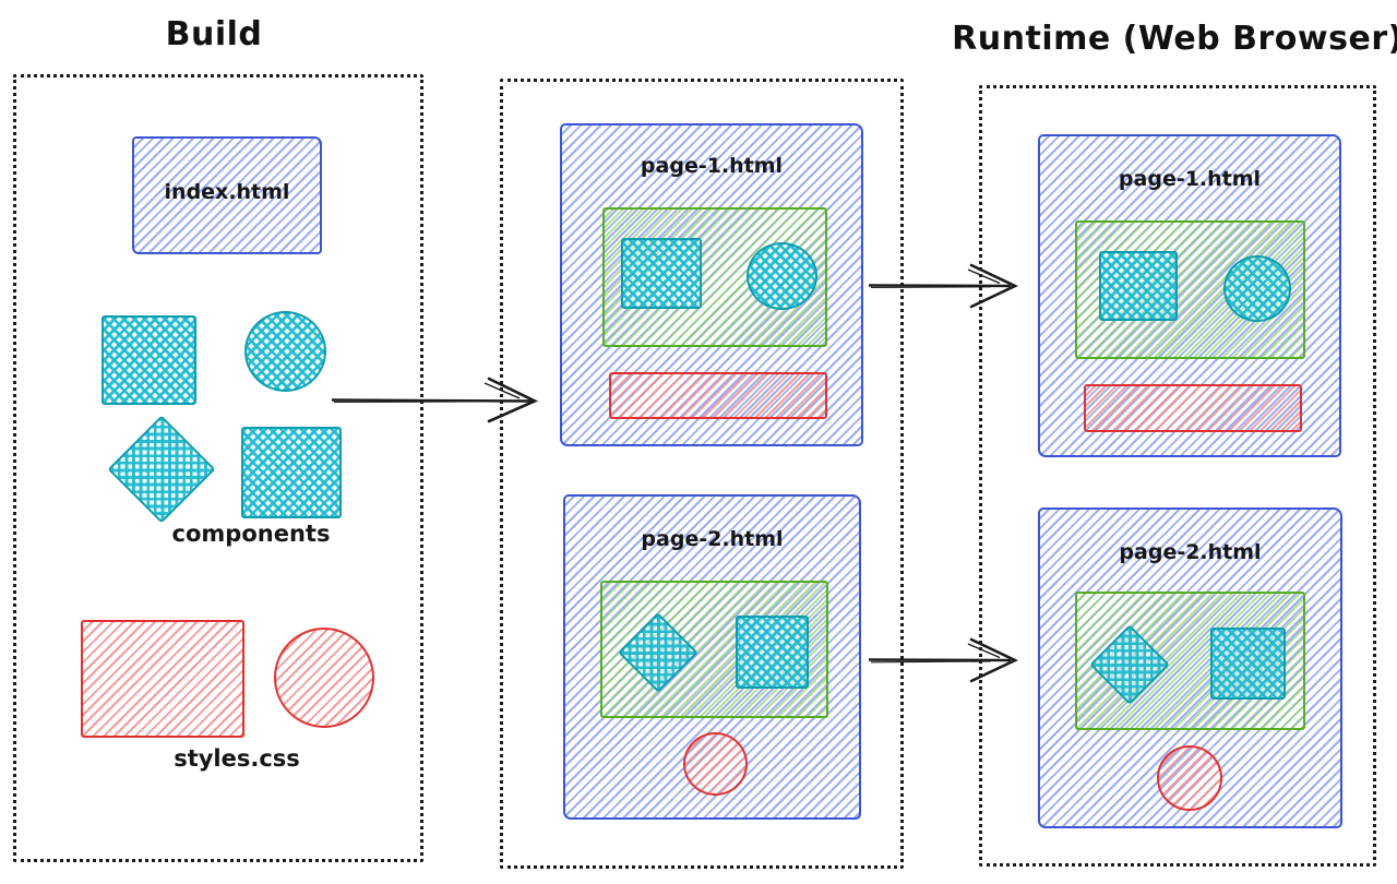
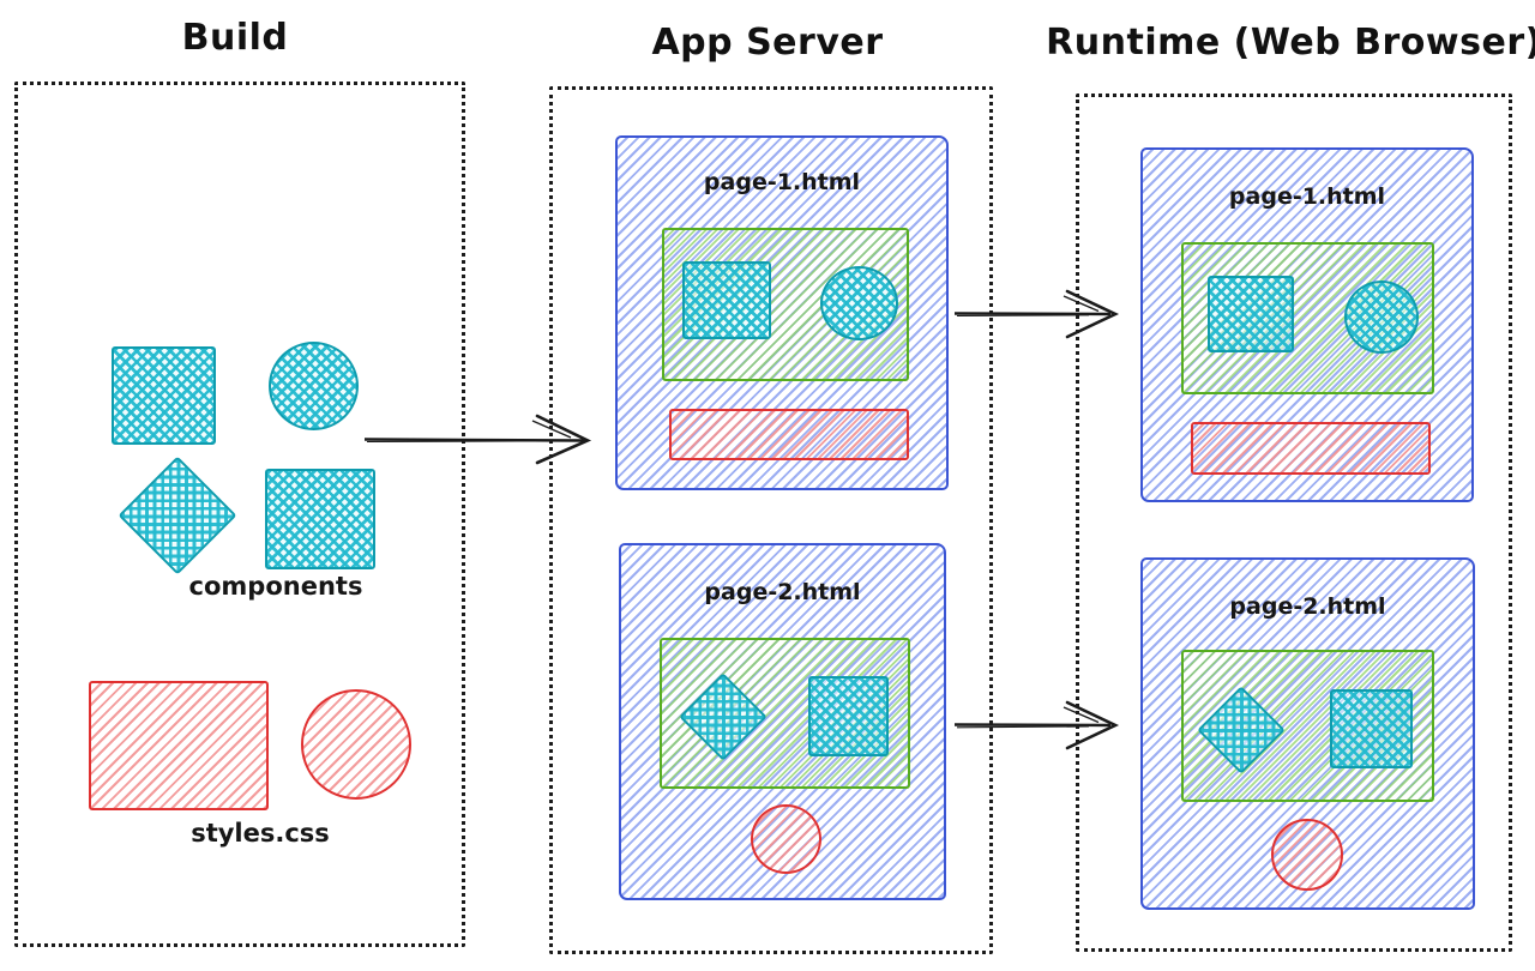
  Build
+ App Server
  Runtime (Web Browser)
- index.html
  components
  styles.css
  page-1.html
  page-2.html
  page-1.html
  page-2.html
